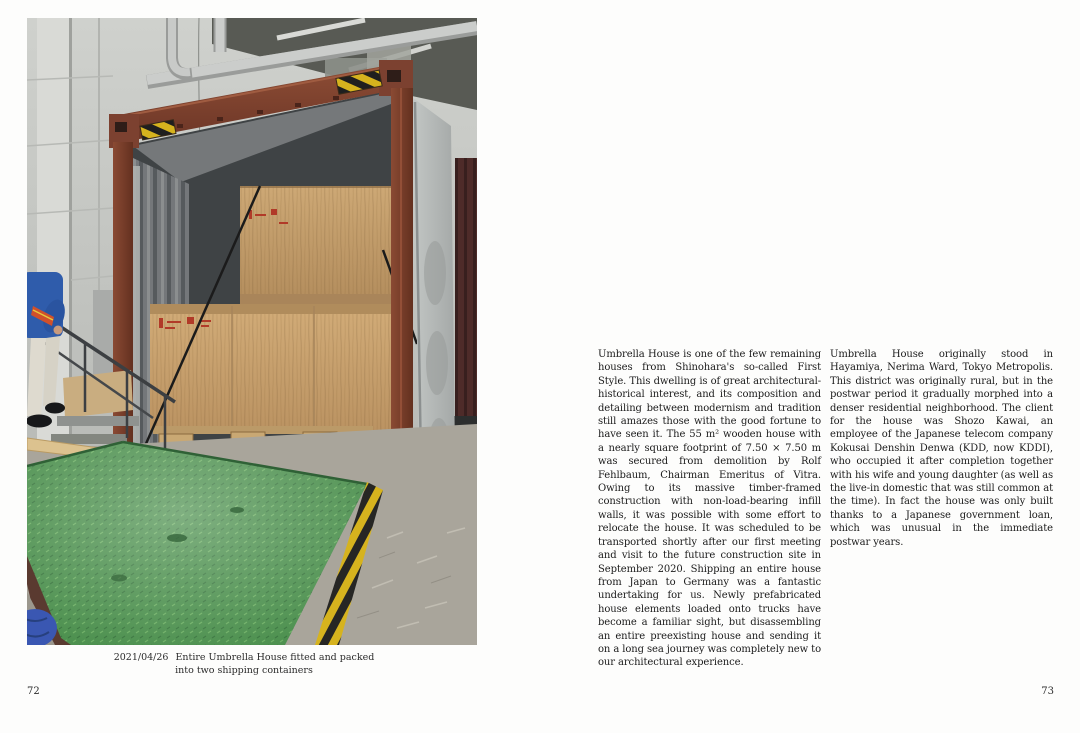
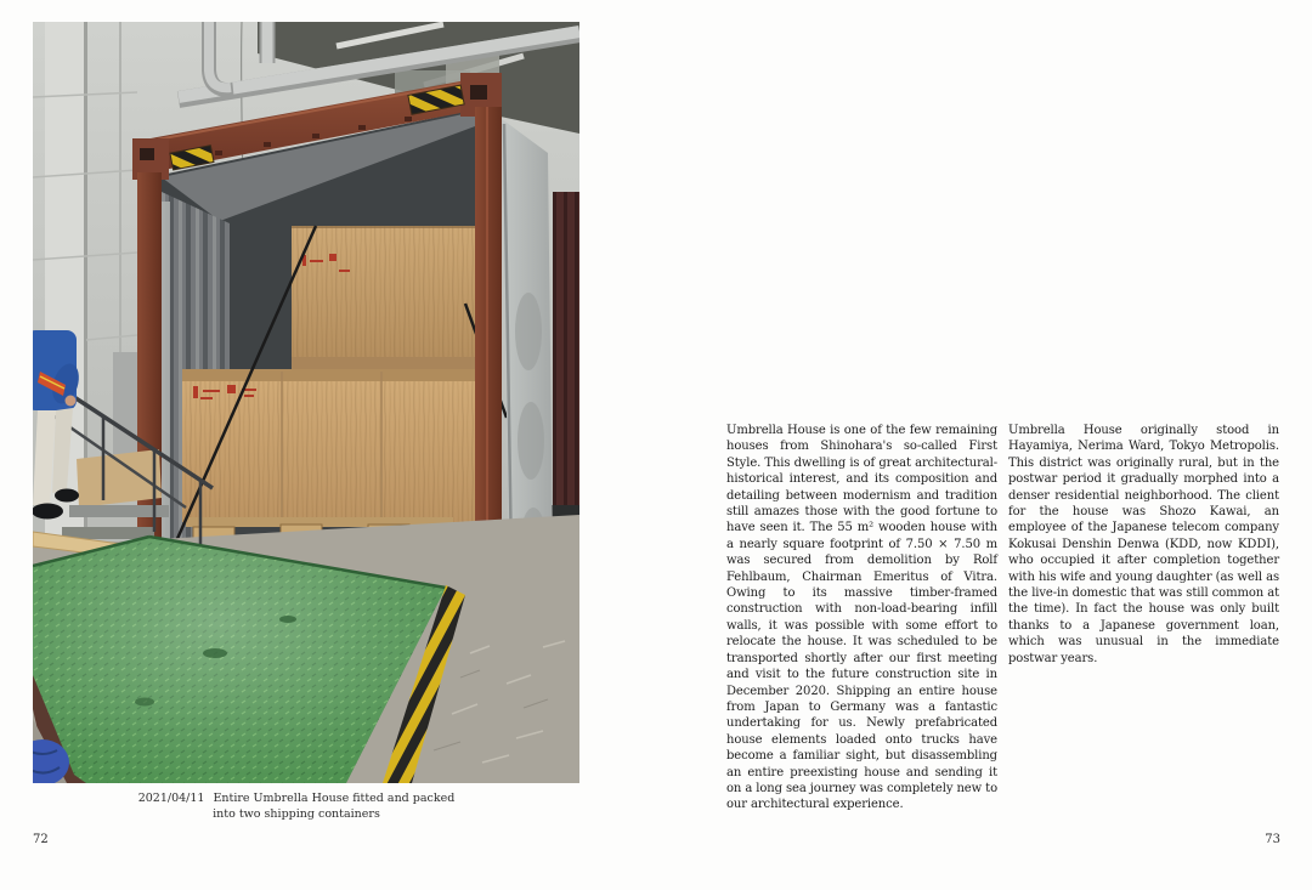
- 2021/04/26 Entire Umbrella House fitted and packed into two shipping containers
+ 2021/04/11 Entire Umbrella House fitted and packed into two shipping containers
  72
  73
- Umbrella House is one of the few remaining houses from Shinohara's so-called First Style. This dwelling is of great architectural-historical interest, and its composition and detailing between modernism and tradition still amazes those with the good fortune to have seen it. The 55 m² wooden house with a nearly square footprint of 7.50 × 7.50 m was secured from demolition by Rolf Fehlbaum, Chairman Emeritus of Vitra. Owing to its massive timber-framed construction with non-load-bearing infill walls, it was possible with some effort to relocate the house. It was scheduled to be transported shortly after our first meeting and visit to the future construction site in September 2020. Shipping an entire house from Japan to Germany was a fantastic undertaking for us. Newly prefabricated house elements loaded onto trucks have become a familiar sight, but disassembling an entire preexisting house and sending it on a long sea journey was completely new to our architectural experience.
+ Umbrella House is one of the few remaining houses from Shinohara's so-called First Style. This dwelling is of great architectural-historical interest, and its composition and detailing between modernism and tradition still amazes those with the good fortune to have seen it. The 55 m² wooden house with a nearly square footprint of 7.50 × 7.50 m was secured from demolition by Rolf Fehlbaum, Chairman Emeritus of Vitra. Owing to its massive timber-framed construction with non-load-bearing infill walls, it was possible with some effort to relocate the house. It was scheduled to be transported shortly after our first meeting and visit to the future construction site in December 2020. Shipping an entire house from Japan to Germany was a fantastic undertaking for us. Newly prefabricated house elements loaded onto trucks have become a familiar sight, but disassembling an entire preexisting house and sending it on a long sea journey was completely new to our architectural experience.
  Umbrella House originally stood in Hayamiya, Nerima Ward, Tokyo Metropolis. This district was originally rural, but in the postwar period it gradually morphed into a denser residential neighborhood. The client for the house was Shozo Kawai, an employee of the Japanese telecom company Kokusai Denshin Denwa (KDD, now KDDI), who occupied it after completion together with his wife and young daughter (as well as the live-in domestic that was still common at the time). In fact the house was only built thanks to a Japanese government loan, which was unusual in the immediate postwar years.
